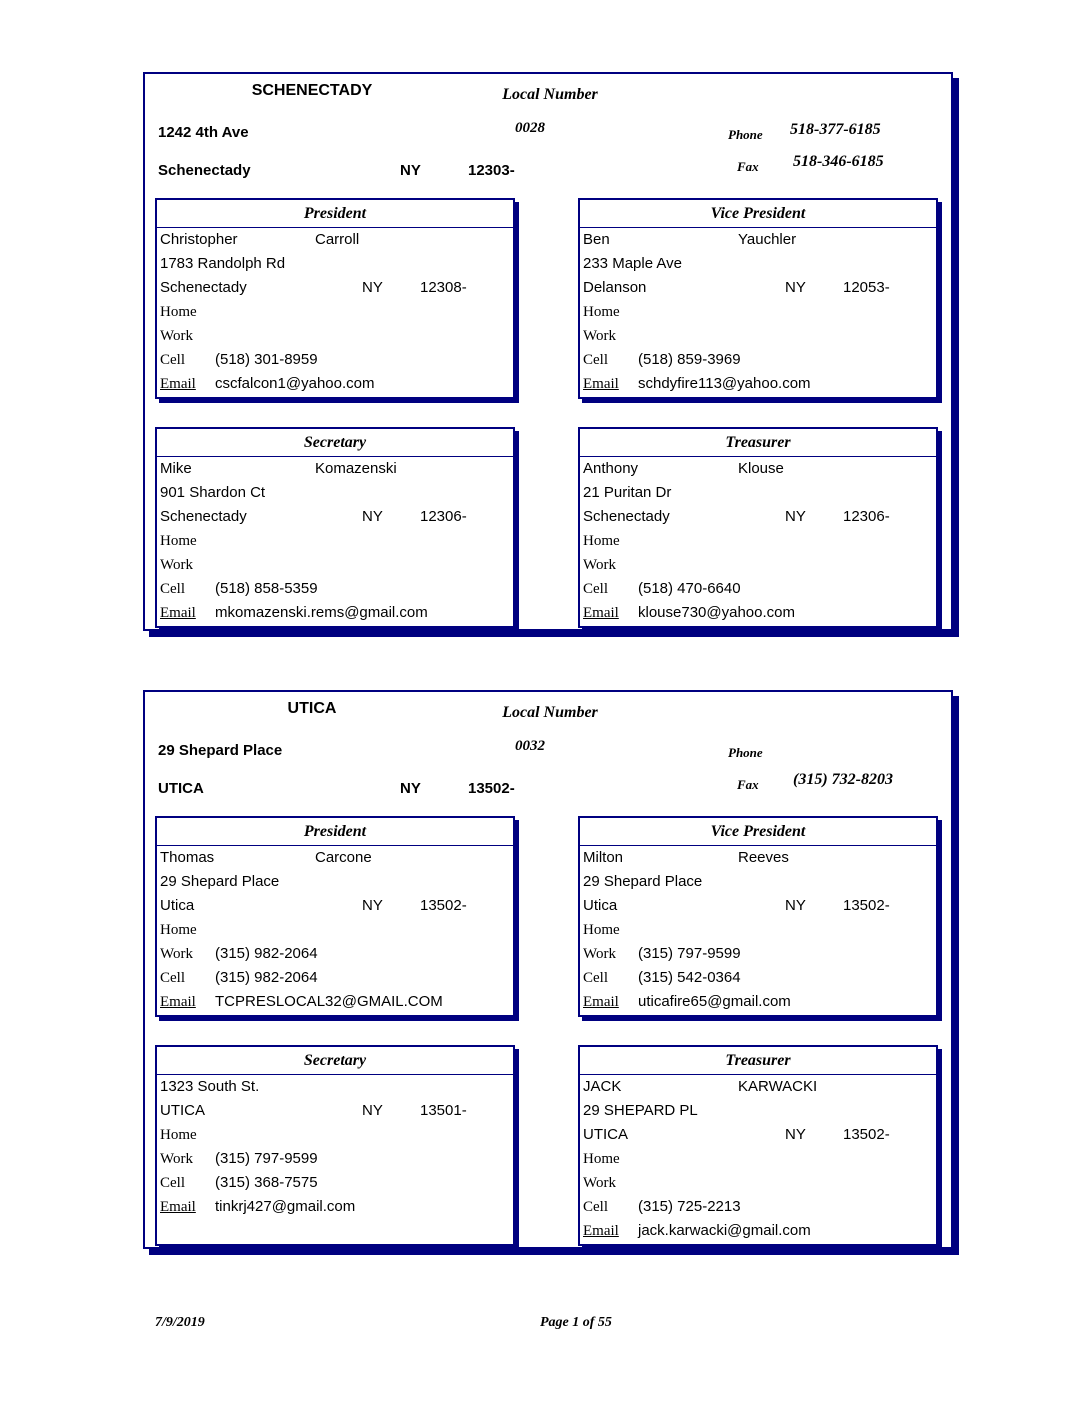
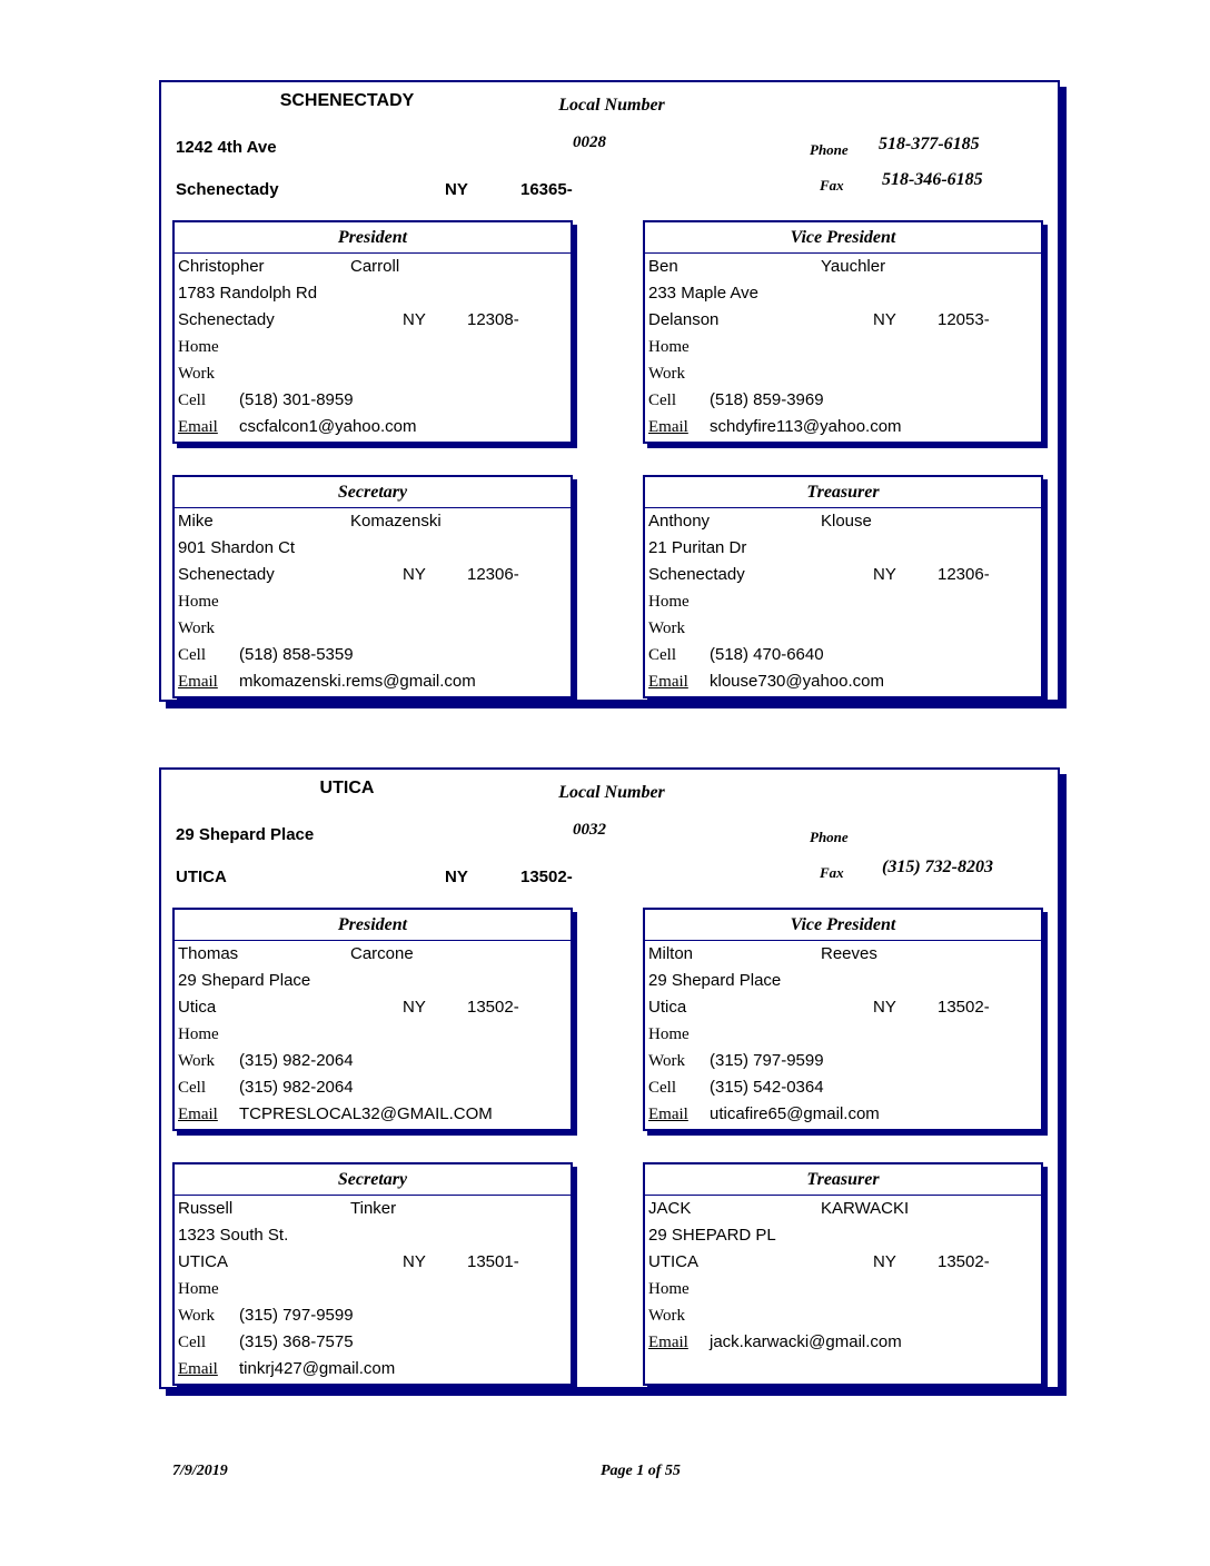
  SCHENECTADY
  Local Number
  1242 4th Ave
  0028
  Phone
  518-377-6185
  Schenectady
  NY
- 12303-
+ 16365-
  Fax
  518-346-6185
  President
  Christopher
  Carroll
  1783 Randolph Rd
  Schenectady
  NY
  12308-
  Home
  Work
  Cell (518) 301-8959
  Email cscfalcon1@yahoo.com
  Vice President
  Ben
  Yauchler
  233 Maple Ave
  Delanson
  NY
  12053-
  Home
  Work
  Cell (518) 859-3969
  Email schdyfire113@yahoo.com
  Secretary
  Mike
  Komazenski
  901 Shardon Ct
  Schenectady
  NY
  12306-
  Home
  Work
  Cell (518) 858-5359
  Email mkomazenski.rems@gmail.com
  Treasurer
  Anthony
  Klouse
  21 Puritan Dr
  Schenectady
  NY
  12306-
  Home
  Work
  Cell (518) 470-6640
  Email klouse730@yahoo.com
  UTICA
  Local Number
  29 Shepard Place
  0032
  Phone
  UTICA
  NY
  13502-
  Fax
  (315) 732-8203
  President
  Thomas
  Carcone
  29 Shepard Place
  Utica
  NY
  13502-
  Home
  Work (315) 982-2064
  Cell (315) 982-2064
  Email TCPRESLOCAL32@GMAIL.COM
  Vice President
  Milton
  Reeves
  29 Shepard Place
  Utica
  NY
  13502-
  Home
  Work (315) 797-9599
  Cell (315) 542-0364
  Email uticafire65@gmail.com
  Secretary
+ Russell
+ Tinker
  1323 South St.
  UTICA
  NY
  13501-
  Home
  Work (315) 797-9599
  Cell (315) 368-7575
  Email tinkrj427@gmail.com
  Treasurer
  JACK
  KARWACKI
  29 SHEPARD PL
  UTICA
  NY
  13502-
  Home
  Work
- Cell (315) 725-2213
  Email jack.karwacki@gmail.com
  7/9/2019
  Page 1 of 55
